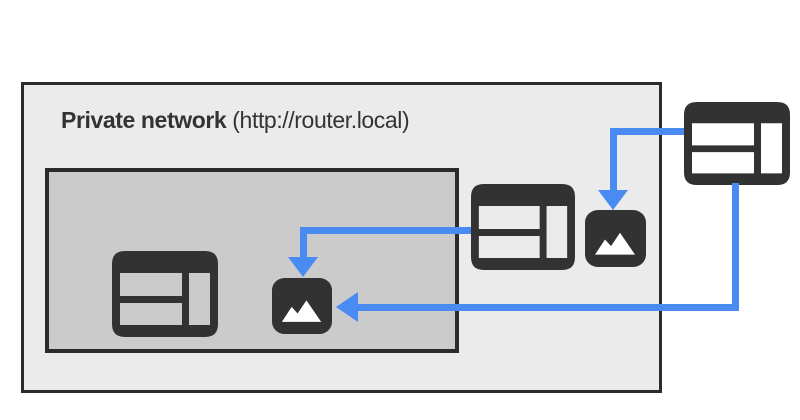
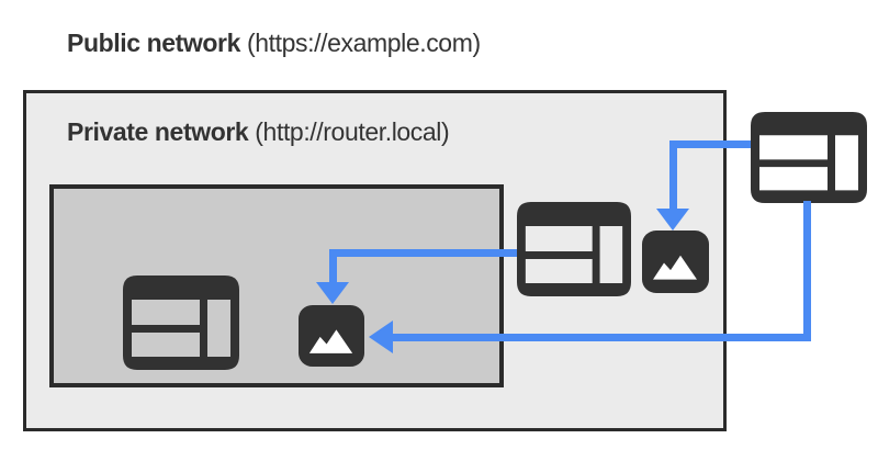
+ Public network (https://example.com)
  Private network (http://router.local)
